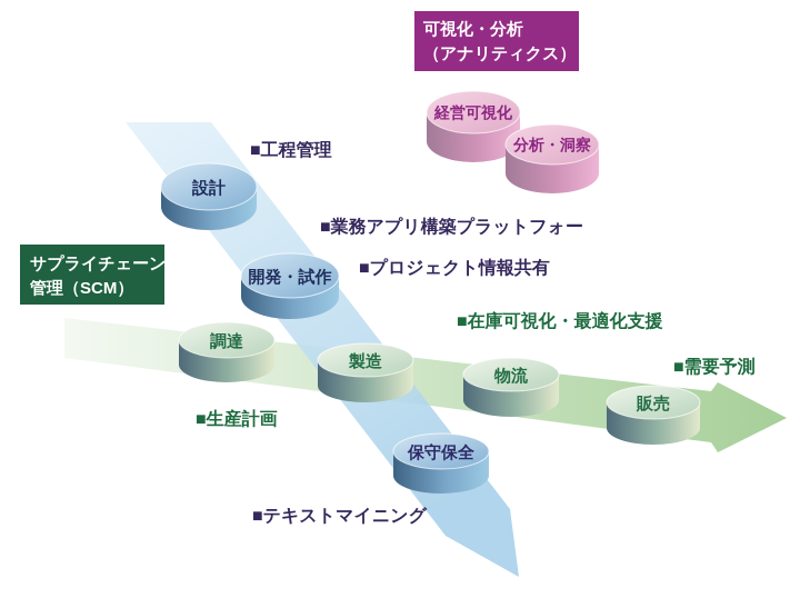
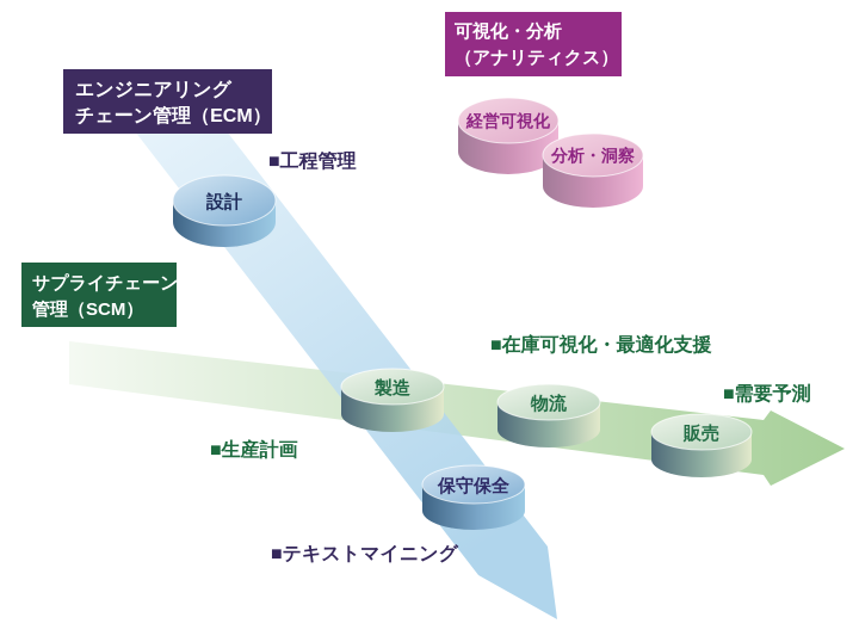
+ エンジニアリング
+ チェーン管理（ECM）
  可視化・分析
  （アナリティクス）
  サプライチェーン
  管理（SCM）
  経営可視化
  分析・洞察
  設計
- 開発・試作
- 調達
  製造
  物流
  販売
  保守保全
  ■工程管理
- ■業務アプリ構築プラットフォー
- ■プロジェクト情報共有
  ■在庫可視化・最適化支援
  ■需要予測
  ■生産計画
  ■テキストマイニング
